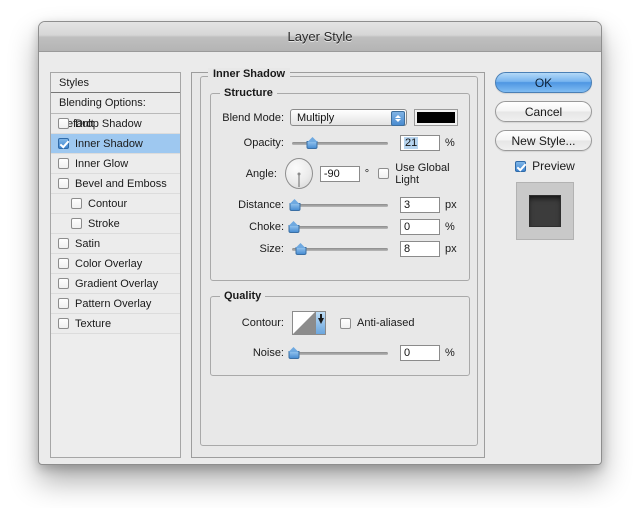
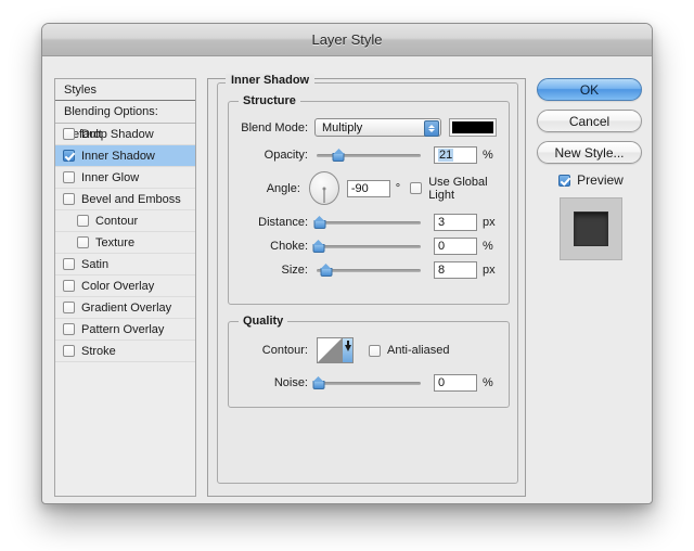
  Layer Style
  Styles
  Blending Options: efault
  Drop Shadow
  Inner Shadow
  Inner Glow
  Bevel and Emboss
  Contour
- Stroke
+ Texture
  Satin
  Color Overlay
  Gradient Overlay
  Pattern Overlay
- Texture
+ Stroke
  Inner Shadow
  Structure
  Blend Mode:
  Multiply
  Opacity:
  21
  %
  Angle:
  -90
  °
  Use Global Light
  Distance:
  3
  px
  Choke:
  0
  %
  Size:
  8
  px
  Quality
  Contour:
  Anti-aliased
  Noise:
  0
  %
  OK
  Cancel
  New Style...
  Preview
